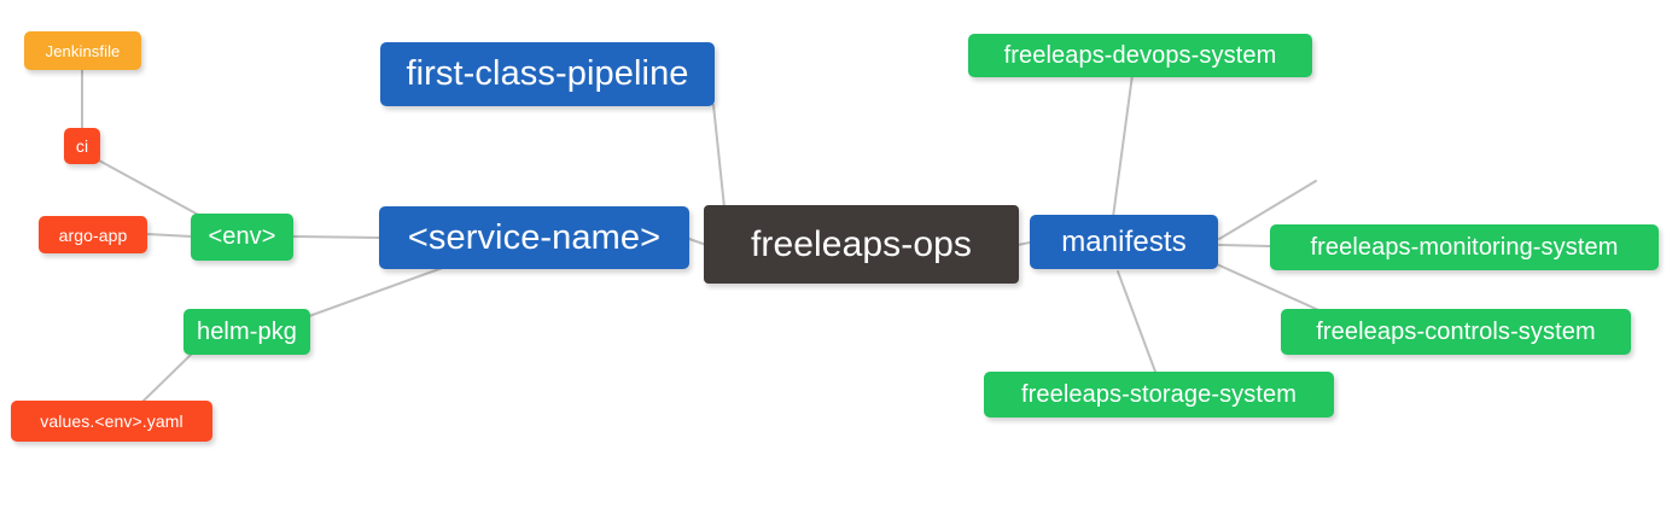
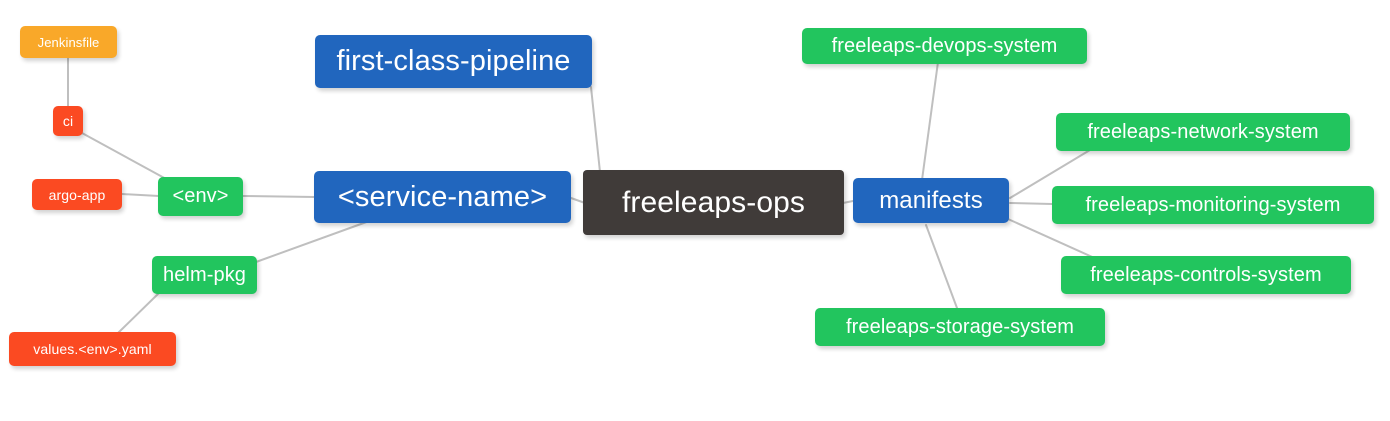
  freeleaps-ops
  first-class-pipeline
  <service-name>
  manifests
  <env>
  helm-pkg
  ci
  argo-app
  Jenkinsfile
  values.<env>.yaml
  freeleaps-devops-system
+ freeleaps-network-system
  freeleaps-monitoring-system
  freeleaps-controls-system
  freeleaps-storage-system
